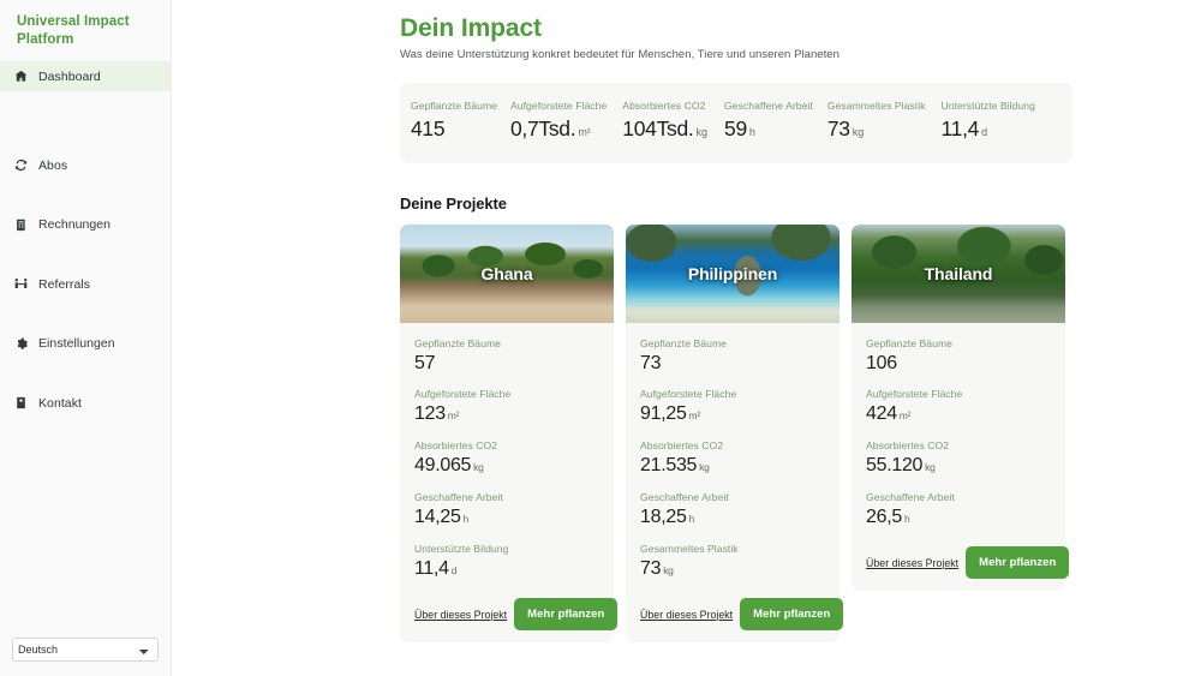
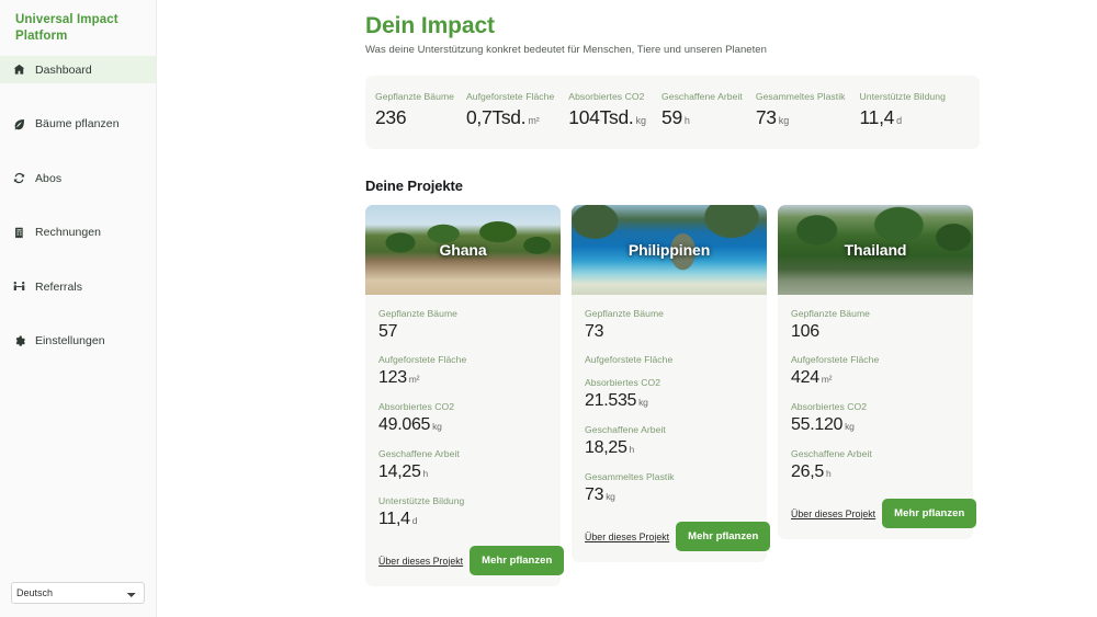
  Universal Impact Platform
  Dashboard
+ Bäume pflanzen
  Abos
  Rechnungen
  Referrals
  Einstellungen
- Kontakt
  Deutsch
  Dein Impact
  Was deine Unterstützung konkret bedeutet für Menschen, Tiere und unseren Planeten
  Gepflanzte Bäume
- 415
+ 236
  Aufgeforstete Fläche
  0,7Tsd. m²
  Absorbiertes CO2
  104Tsd. kg
  Geschaffene Arbeit
  59 h
  Gesammeltes Plastik
  73 kg
  Unterstützte Bildung
  11,4 d
  Deine Projekte
  Ghana
  Gepflanzte Bäume
  57
  Aufgeforstete Fläche
  123 m²
  Absorbiertes CO2
  49.065 kg
  Geschaffene Arbeit
  14,25 h
  Unterstützte Bildung
  11,4 d
  Über dieses Projekt
  Mehr pflanzen
  Philippinen
  Gepflanzte Bäume
  73
  Aufgeforstete Fläche
- 91,25 m²
  Absorbiertes CO2
  21.535 kg
  Geschaffene Arbeit
  18,25 h
  Gesammeltes Plastik
  73 kg
  Über dieses Projekt
  Mehr pflanzen
  Thailand
  Gepflanzte Bäume
  106
  Aufgeforstete Fläche
  424 m²
  Absorbiertes CO2
  55.120 kg
  Geschaffene Arbeit
  26,5 h
  Über dieses Projekt
  Mehr pflanzen
